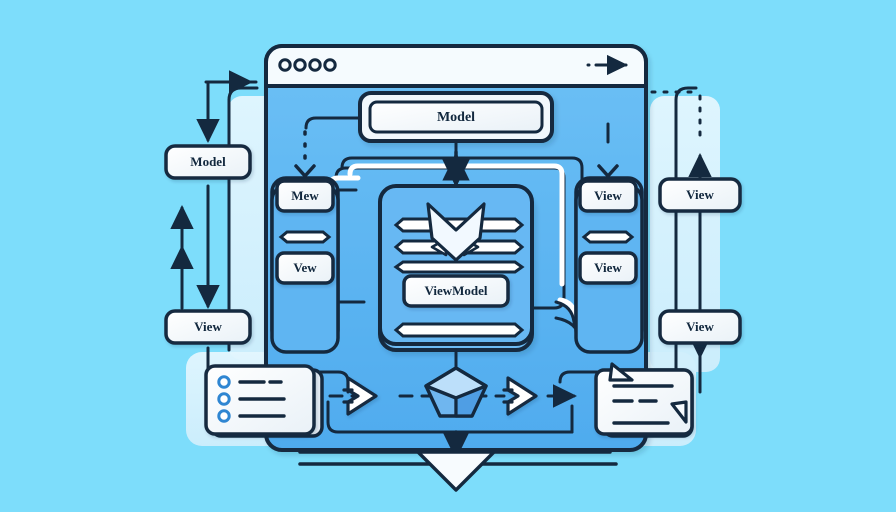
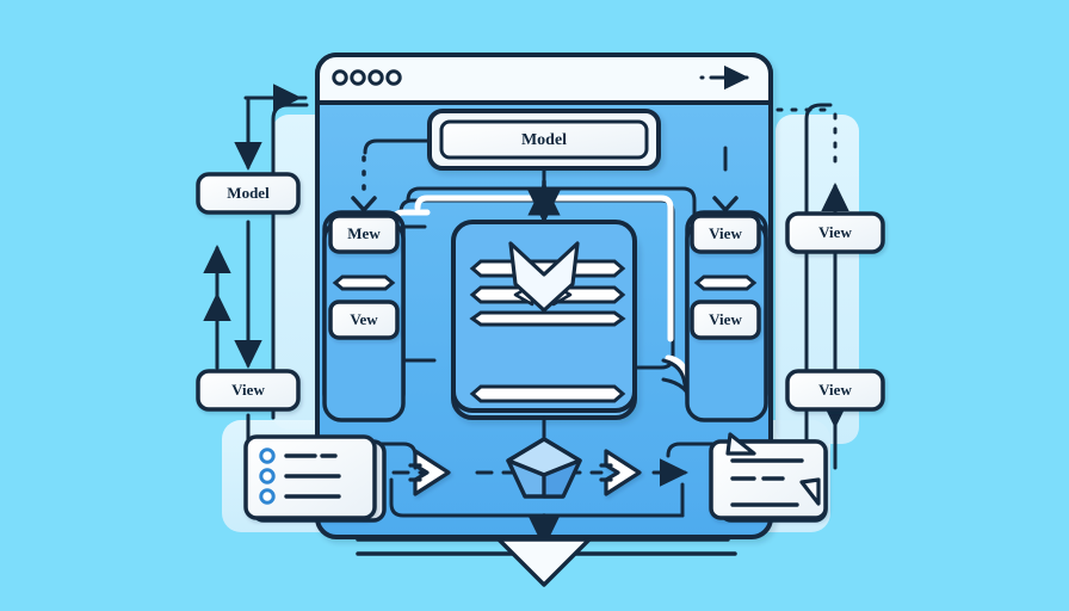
  Mew
  Vew
  View
  View
  Model
- ViewModel
  Model
  View
  View
  View
